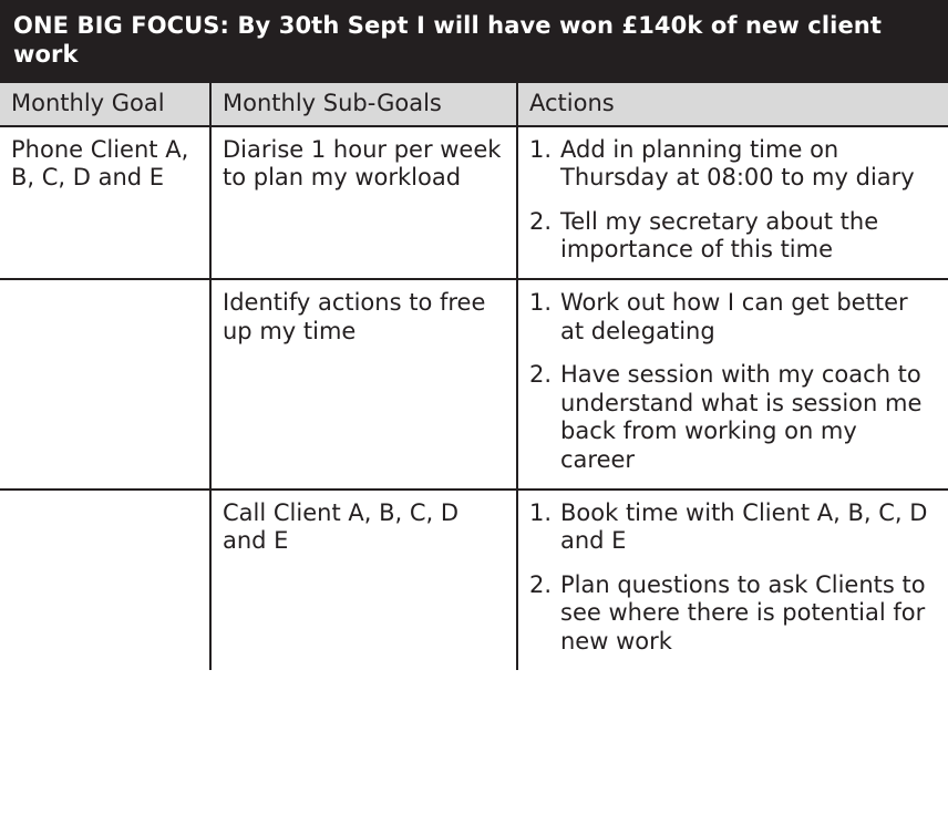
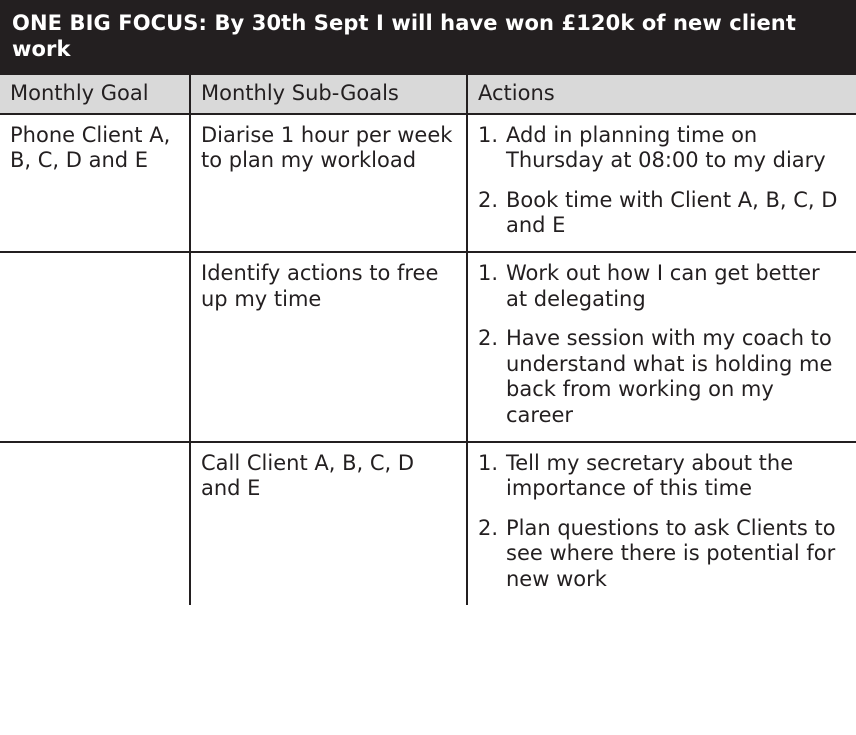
- ONE BIG FOCUS: By 30th Sept I will have won £140k of new client work
+ ONE BIG FOCUS: By 30th Sept I will have won £120k of new client work
  Monthly Goal	Monthly Sub-Goals	Actions
- Phone Client A, B, C, D and E	Diarise 1 hour per week to plan my workload	1. Add in planning time on Thursday at 08:00 to my diary 2. Tell my secretary about the importance of this time
+ Phone Client A, B, C, D and E	Diarise 1 hour per week to plan my workload	1. Add in planning time on Thursday at 08:00 to my diary 2. Book time with Client A, B, C, D and E
- 	Identify actions to free up my time	1. Work out how I can get better at delegating 2. Have session with my coach to understand what is session me back from working on my career
+ 	Identify actions to free up my time	1. Work out how I can get better at delegating 2. Have session with my coach to understand what is holding me back from working on my career
- 	Call Client A, B, C, D and E	1. Book time with Client A, B, C, D and E 2. Plan questions to ask Clients to see where there is potential for new work
+ 	Call Client A, B, C, D and E	1. Tell my secretary about the importance of this time 2. Plan questions to ask Clients to see where there is potential for new work
